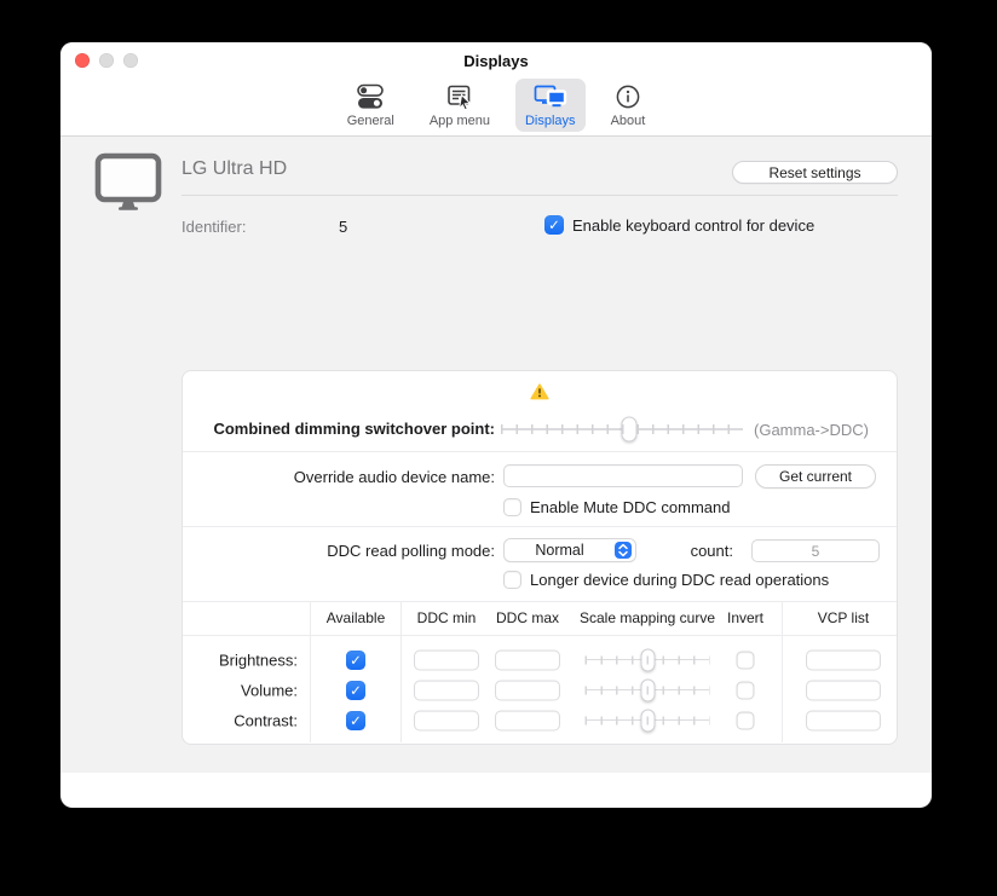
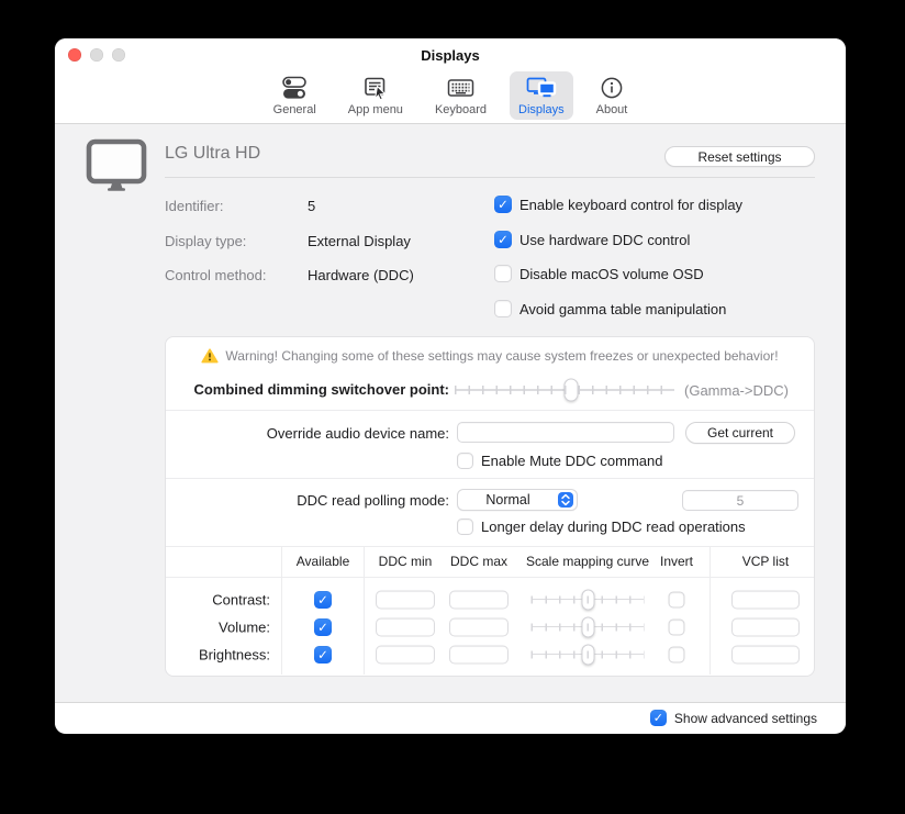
  Displays
  General
  App menu
+ Keyboard
  Displays
  About
  LG Ultra HD
  Reset settings
  Identifier: 5
+ Display type: External Display
+ Control method: Hardware (DDC)
- Enable keyboard control for device
+ Enable keyboard control for display
+ Use hardware DDC control
+ Disable macOS volume OSD
+ Avoid gamma table manipulation
+ Warning! Changing some of these settings may cause system freezes or unexpected behavior!
  Combined dimming switchover point:
  (Gamma->DDC)
  Override audio device name:
  Get current
  Enable Mute DDC command
  DDC read polling mode:
  Normal
- count:
  5
- Longer device during DDC read operations
+ Longer delay during DDC read operations
  Available
  DDC min
  DDC max
  Scale mapping curve
  Invert
  VCP list
- Brightness:
+ Contrast:
  Volume:
- Contrast:
+ Brightness:
+ Show advanced settings
